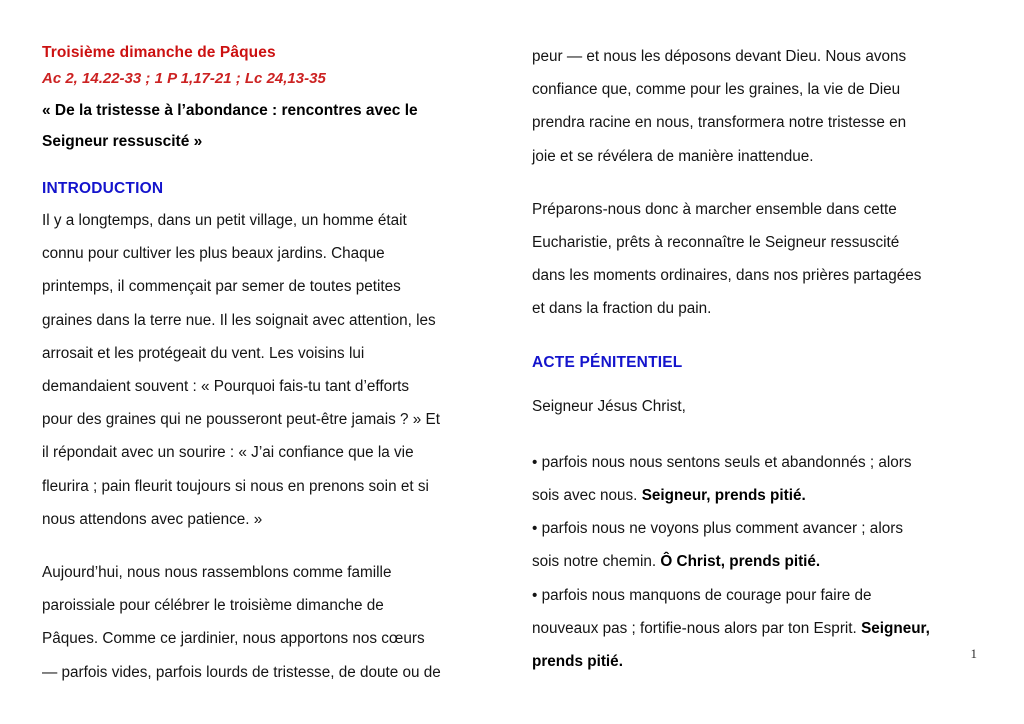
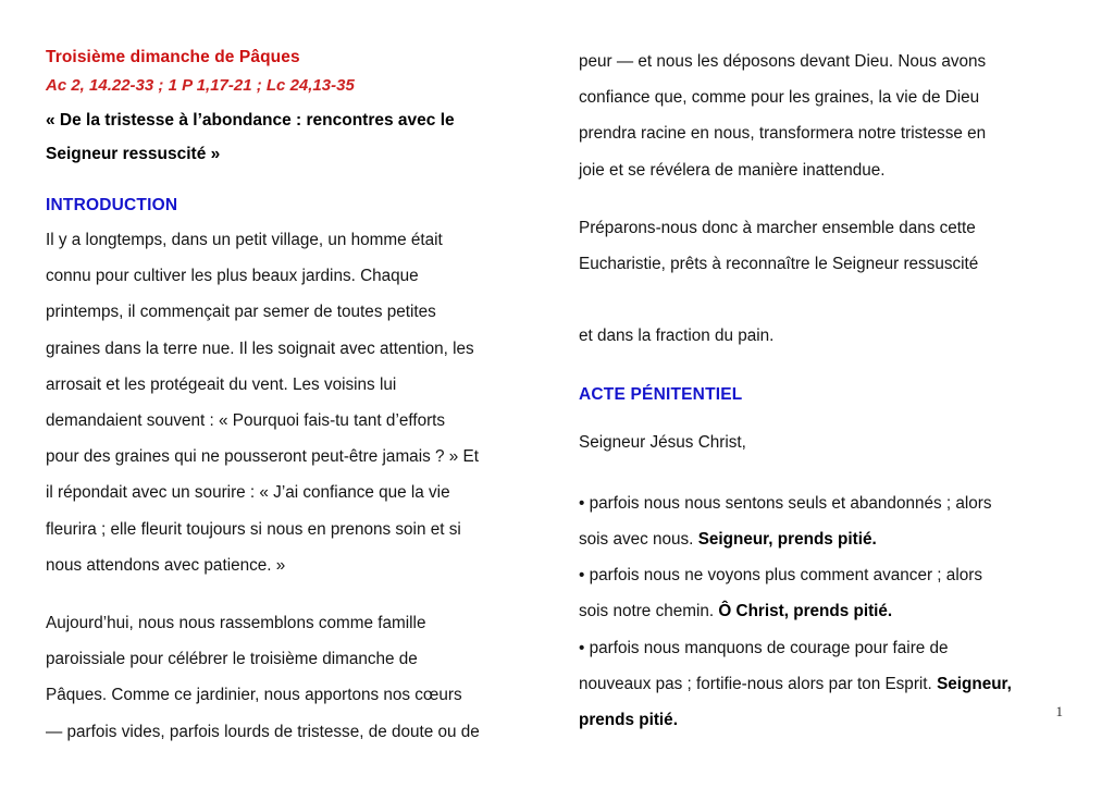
  Troisième dimanche de Pâques
  Ac 2, 14.22-33 ; 1 P 1,17-21 ; Lc 24,13-35
  « De la tristesse à l’abondance : rencontres avec le
  Seigneur ressuscité »
  INTRODUCTION
  Il y a longtemps, dans un petit village, un homme était
  connu pour cultiver les plus beaux jardins. Chaque
  printemps, il commençait par semer de toutes petites
  graines dans la terre nue. Il les soignait avec attention, les
  arrosait et les protégeait du vent. Les voisins lui
  demandaient souvent : « Pourquoi fais-tu tant d’efforts
  pour des graines qui ne pousseront peut-être jamais ? » Et
  il répondait avec un sourire : « J’ai confiance que la vie
- fleurira ; pain fleurit toujours si nous en prenons soin et si
+ fleurira ; elle fleurit toujours si nous en prenons soin et si
  nous attendons avec patience. »
  Aujourd’hui, nous nous rassemblons comme famille
  paroissiale pour célébrer le troisième dimanche de
  Pâques. Comme ce jardinier, nous apportons nos cœurs
  — parfois vides, parfois lourds de tristesse, de doute ou de
  peur — et nous les déposons devant Dieu. Nous avons
  confiance que, comme pour les graines, la vie de Dieu
  prendra racine en nous, transformera notre tristesse en
  joie et se révélera de manière inattendue.
  Préparons-nous donc à marcher ensemble dans cette
  Eucharistie, prêts à reconnaître le Seigneur ressuscité
- dans les moments ordinaires, dans nos prières partagées
  et dans la fraction du pain.
  ACTE PÉNITENTIEL
  Seigneur Jésus Christ,
  • parfois nous nous sentons seuls et abandonnés ; alors
  sois avec nous. Seigneur, prends pitié.
  • parfois nous ne voyons plus comment avancer ; alors
  sois notre chemin. Ô Christ, prends pitié.
  • parfois nous manquons de courage pour faire de
  nouveaux pas ; fortifie-nous alors par ton Esprit. Seigneur,
  prends pitié.
  1
